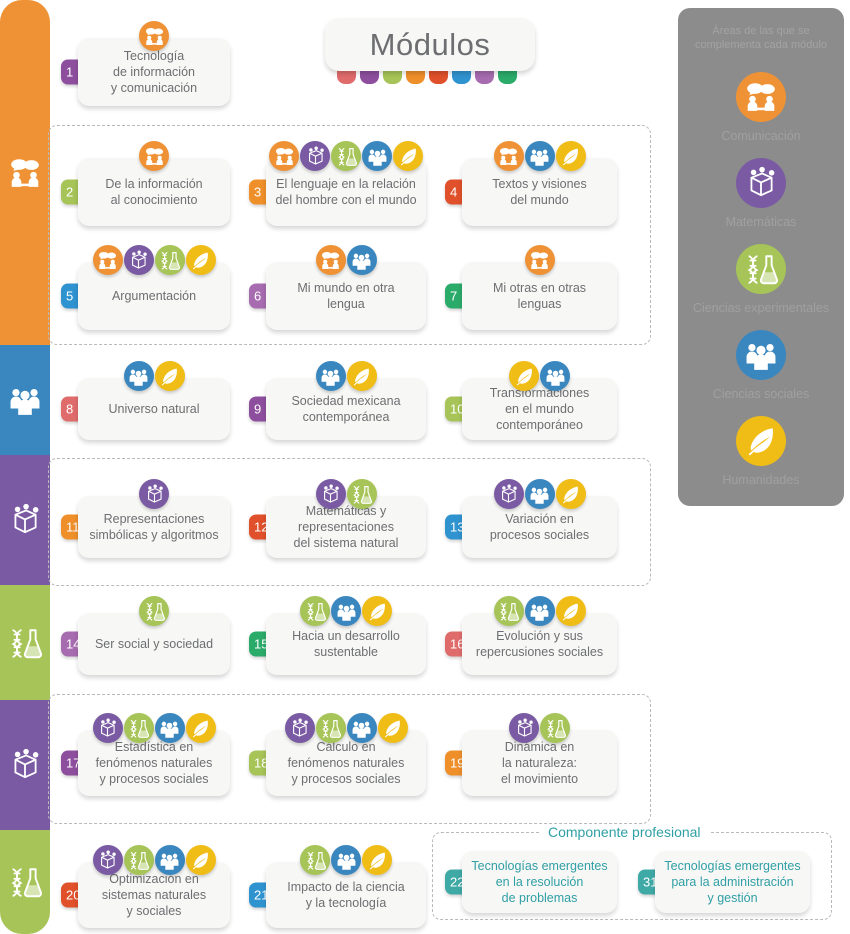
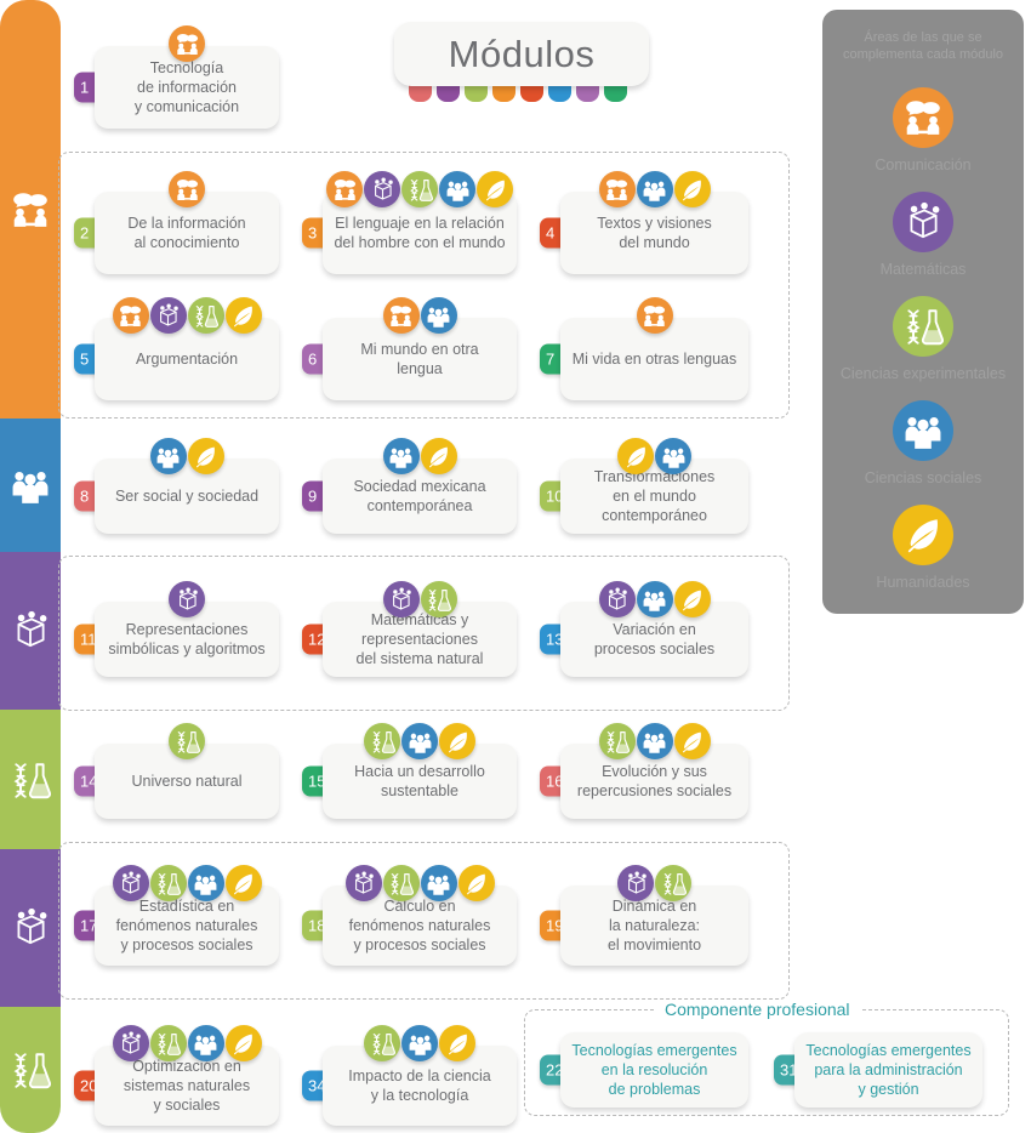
  Módulos
  1
  Tecnología
  de información
  y comunicación
  2
  De la información
  al conocimiento
  3
  El lenguaje en la relación
  del hombre con el mundo
  4
  Textos y visiones
  del mundo
  5
  Argumentación
  6
  Mi mundo en otra
  lengua
  7
- Mi otras en otras lenguas
+ Mi vida en otras lenguas
  8
- Universo natural
+ Ser social y sociedad
  9
  Sociedad mexicana
  contemporánea
  10
  Transformaciones
  en el mundo
  contemporáneo
  11
  Representaciones
  simbólicas y algoritmos
  12
  Matemáticas y
  representaciones
  del sistema natural
  13
  Variación en
  procesos sociales
  14
- Ser social y sociedad
+ Universo natural
  15
  Hacia un desarrollo
  sustentable
  16
  Evolución y sus
  repercusiones sociales
  17
  Estadística en
  fenómenos naturales
  y procesos sociales
  18
  Cálculo en
  fenómenos naturales
  y procesos sociales
  19
  Dinámica en
  la naturaleza:
  el movimiento
  20
  Optimización en
  sistemas naturales
  y sociales
- 21
+ 34
  Impacto de la ciencia
  y la tecnología
  22
  Tecnologías emergentes
  en la resolución
  de problemas
  31
  Tecnologías emergentes
  para la administración
  y gestión
  Componente profesional
